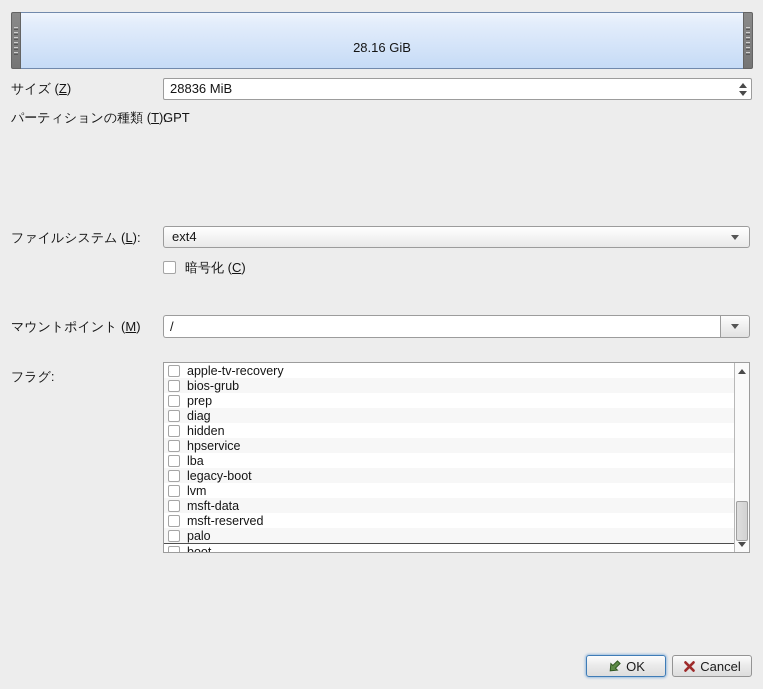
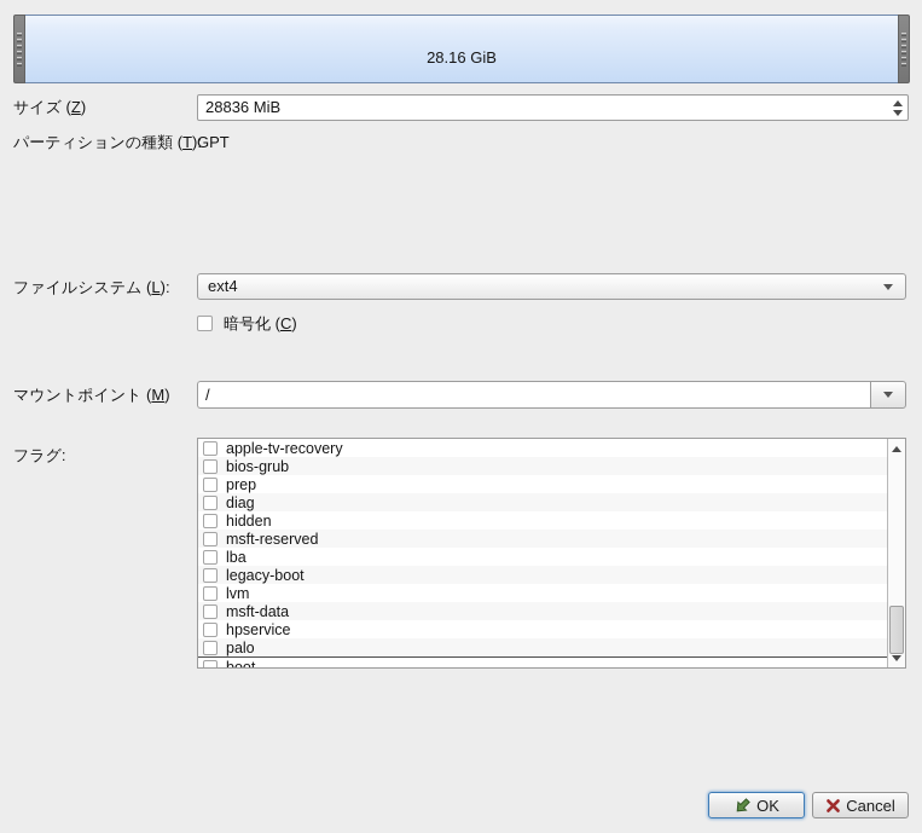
  28.16 GiB
  サイズ (Z)
  28836 MiB
  パーティションの種類 (T):
  GPT
  ファイルシステム (L):
  ext4
  暗号化 (C)
  マウントポイント (M)
  /
  フラグ:
  apple-tv-recovery
  bios-grub
  prep
  diag
  hidden
- hpservice
+ msft-reserved
  lba
  legacy-boot
  lvm
  msft-data
- msft-reserved
+ hpservice
  palo
  boot
  OK
  Cancel
